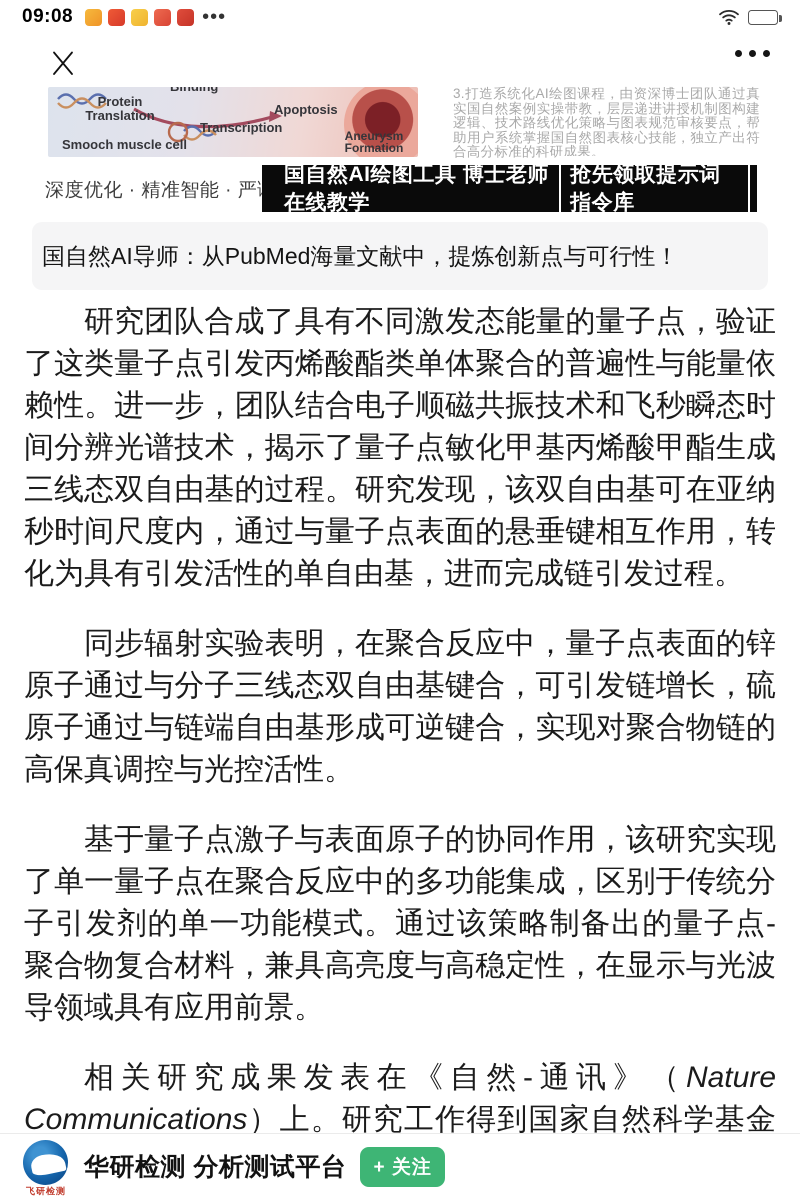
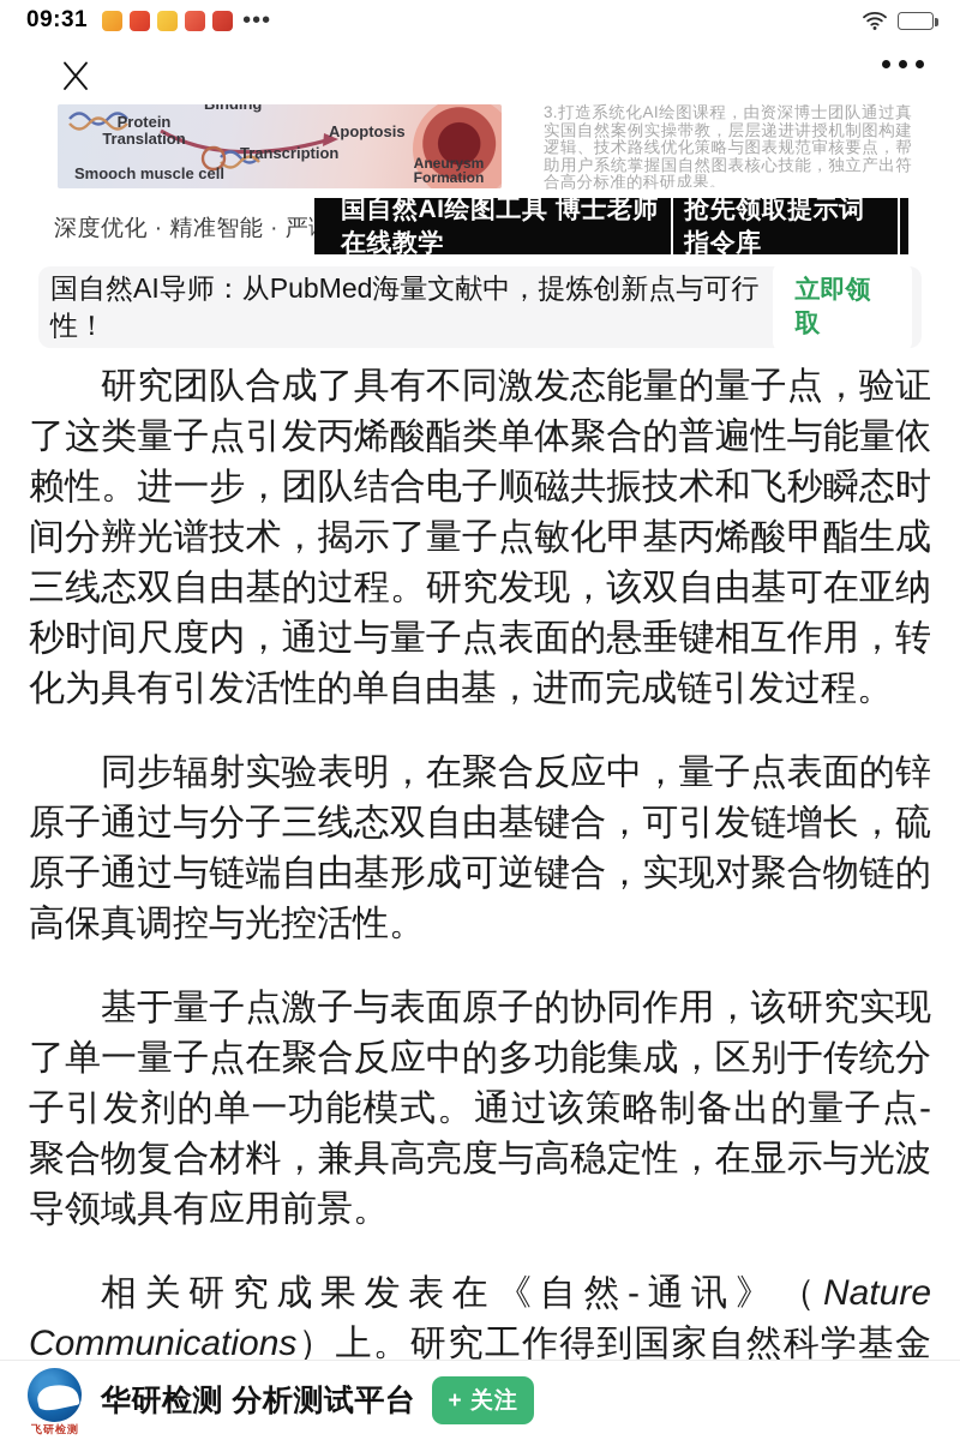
- 09:08
+ 09:31
  •••
  Binding
  Protein Translation
  Transcription
  Apoptosis
  Smooch muscle cell
  Aneurysm Formation
  3.打造系统化AI绘图课程，由资深博士团队通过真实国自然案例实操带教，层层递进讲授机制图构建逻辑、技术路线优化策略与图表规范审核要点，帮助用户系统掌握国自然图表核心技能，独立产出符合高分标准的科研成果。
  深度优化 · 精准智能 · 严
  国自然AI绘图工具 博士老师在线教学
  抢先领取提示词指令库
  国自然AI导师：从PubMed海量文献中，提炼创新点与可行性！
+ 立即领取
  研究团队合成了具有不同激发态能量的量子点，验证了这类量子点引发丙烯酸酯类单体聚合的普遍性与能量依赖性。进一步，团队结合电子顺磁共振技术和飞秒瞬态时间分辨光谱技术，揭示了量子点敏化甲基丙烯酸甲酯生成三线态双自由基的过程。研究发现，该双自由基可在亚纳秒时间尺度内，通过与量子点表面的悬垂键相互作用，转化为具有引发活性的单自由基，进而完成链引发过程。
  同步辐射实验表明，在聚合反应中，量子点表面的锌原子通过与分子三线态双自由基键合，可引发链增长，硫原子通过与链端自由基形成可逆键合，实现对聚合物链的高保真调控与光控活性。
  基于量子点激子与表面原子的协同作用，该研究实现了单一量子点在聚合反应中的多功能集成，区别于传统分子引发剂的单一功能模式。通过该策略制备出的量子点-聚合物复合材料，兼具高亮度与高稳定性，在显示与光波导领域具有应用前景。
  相关研究成果发表在《自然-通讯》（Nature Communications）上。研究工作得到国家自然科学基金
  飞研检测
  华研检测 分析测试平台
  + 关注
